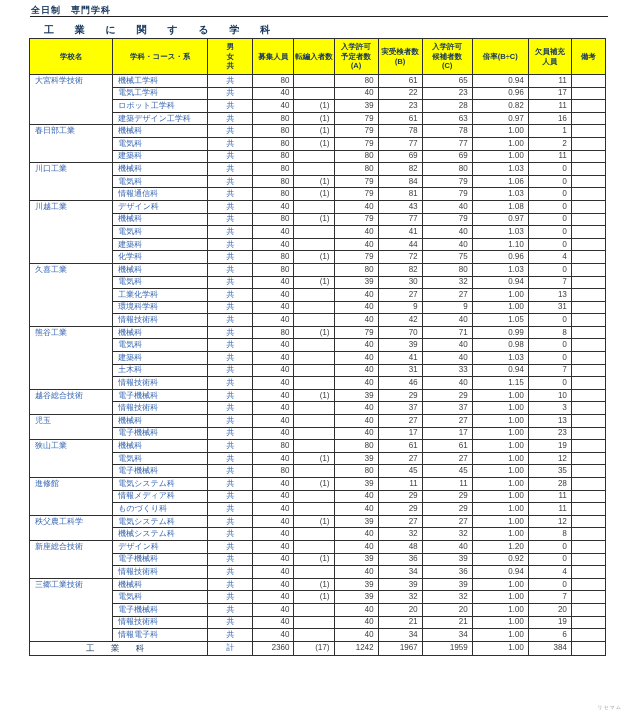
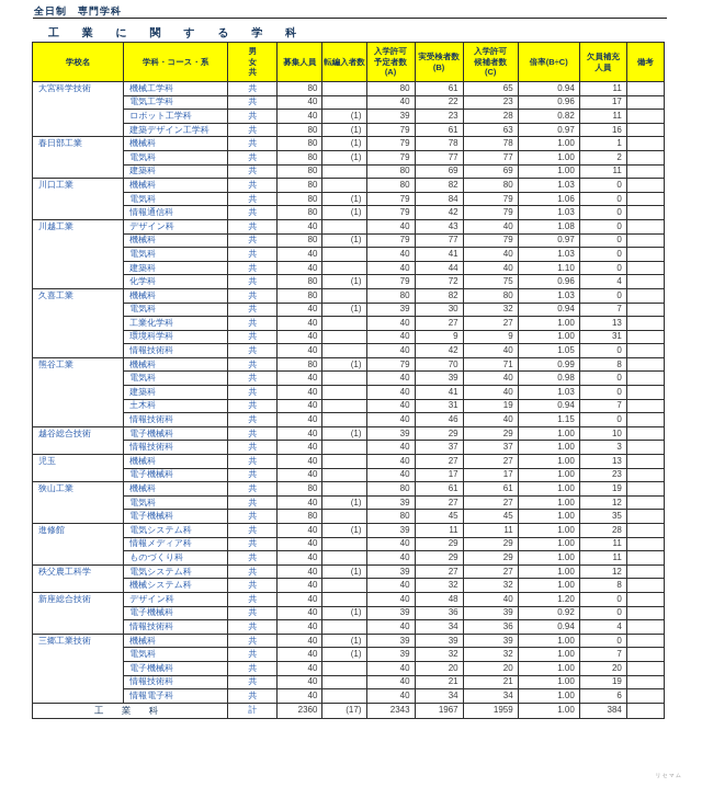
  全日制 専門学科
  工 業 に 関 す る 学 科
  学校名	学科・コース・系	男 女 共	募集人員	転編入者数	入学許可 予定者数 (A)	実受検者数 (B)	入学許可 候補者数 (C)	倍率(B÷C)	欠員補充 人員	備考
  大宮科学技術	機械工学科	共	80		80	61	65	0.94	11
  電気工学科	共	40		40	22	23	0.96	17
  ロボット工学科	共	40	(1)	39	23	28	0.82	11
  建築デザイン工学科	共	80	(1)	79	61	63	0.97	16
  春日部工業	機械科	共	80	(1)	79	78	78	1.00	1
  電気科	共	80	(1)	79	77	77	1.00	2
  建築科	共	80		80	69	69	1.00	11
  川口工業	機械科	共	80		80	82	80	1.03	0
  電気科	共	80	(1)	79	84	79	1.06	0
- 情報通信科	共	80	(1)	79	81	79	1.03	0
+ 情報通信科	共	80	(1)	79	42	79	1.03	0
  川越工業	デザイン科	共	40		40	43	40	1.08	0
  機械科	共	80	(1)	79	77	79	0.97	0
  電気科	共	40		40	41	40	1.03	0
  建築科	共	40		40	44	40	1.10	0
  化学科	共	80	(1)	79	72	75	0.96	4
  久喜工業	機械科	共	80		80	82	80	1.03	0
  電気科	共	40	(1)	39	30	32	0.94	7
  工業化学科	共	40		40	27	27	1.00	13
  環境科学科	共	40		40	9	9	1.00	31
  情報技術科	共	40		40	42	40	1.05	0
  熊谷工業	機械科	共	80	(1)	79	70	71	0.99	8
  電気科	共	40		40	39	40	0.98	0
  建築科	共	40		40	41	40	1.03	0
- 土木科	共	40		40	31	33	0.94	7
+ 土木科	共	40		40	31	19	0.94	7
  情報技術科	共	40		40	46	40	1.15	0
  越谷総合技術	電子機械科	共	40	(1)	39	29	29	1.00	10
  情報技術科	共	40		40	37	37	1.00	3
  児玉	機械科	共	40		40	27	27	1.00	13
  電子機械科	共	40		40	17	17	1.00	23
  狭山工業	機械科	共	80		80	61	61	1.00	19
  電気科	共	40	(1)	39	27	27	1.00	12
  電子機械科	共	80		80	45	45	1.00	35
  進修館	電気システム科	共	40	(1)	39	11	11	1.00	28
  情報メディア科	共	40		40	29	29	1.00	11
  ものづくり科	共	40		40	29	29	1.00	11
  秩父農工科学	電気システム科	共	40	(1)	39	27	27	1.00	12
  機械システム科	共	40		40	32	32	1.00	8
  新座総合技術	デザイン科	共	40		40	48	40	1.20	0
  電子機械科	共	40	(1)	39	36	39	0.92	0
  情報技術科	共	40		40	34	36	0.94	4
  三郷工業技術	機械科	共	40	(1)	39	39	39	1.00	0
  電気科	共	40	(1)	39	32	32	1.00	7
  電子機械科	共	40		40	20	20	1.00	20
  情報技術科	共	40		40	21	21	1.00	19
  情報電子科	共	40		40	34	34	1.00	6
- 工 業 科	計	2360	(17)	1242	1967	1959	1.00	384
+ 工 業 科	計	2360	(17)	2343	1967	1959	1.00	384
